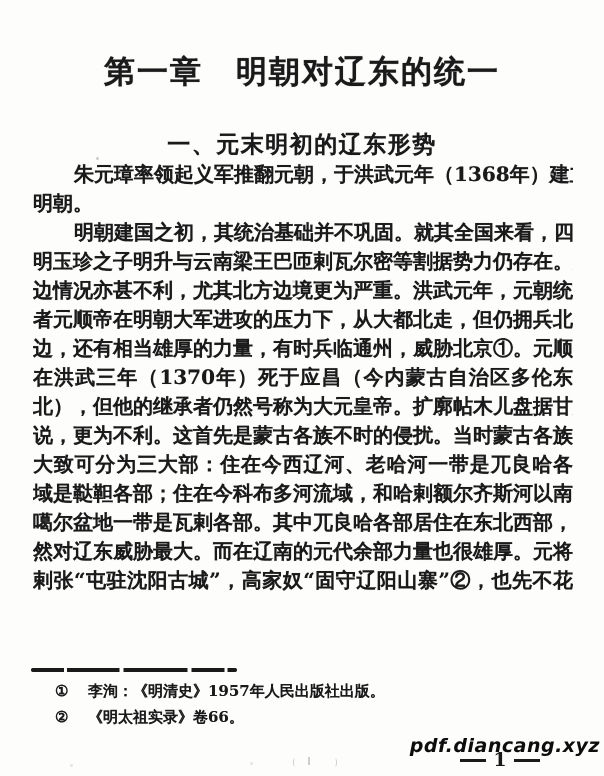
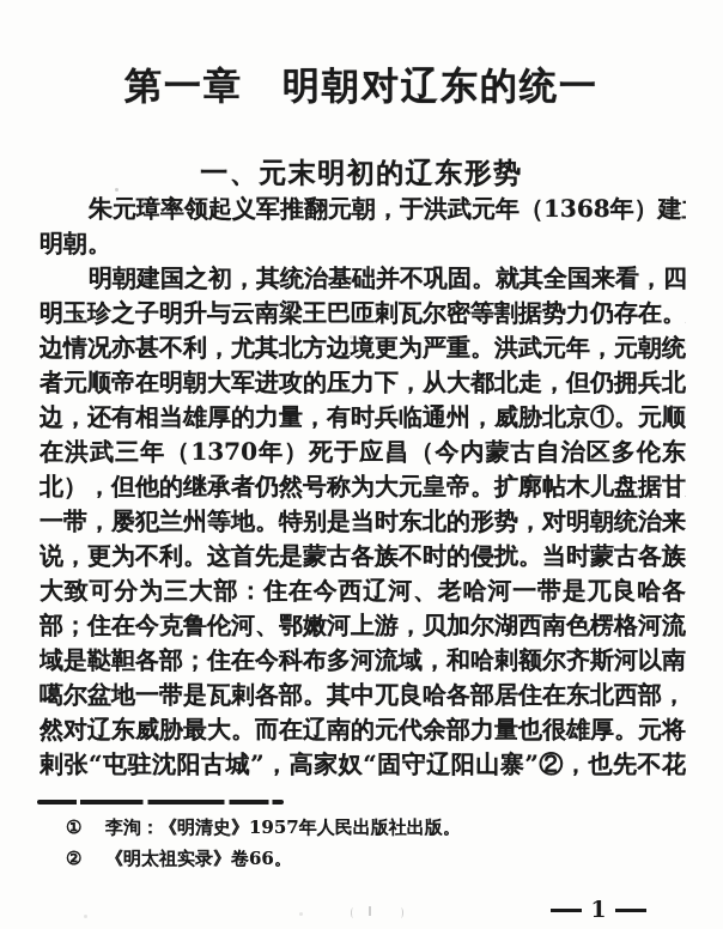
  第一章 明朝对辽东的统一
  一、元末明初的辽东形势
  朱元璋率领起义军推翻元朝，于洪武元年（1368年）建
  明朝。
  明朝建国之初，其统治基础并不巩固。就其全国来看，四
  明玉珍之子明升与云南梁王巴匝剌瓦尔密等割据势力仍存在。
  边情况亦甚不利，尤其北方边境更为严重。洪武元年，元朝统
  者元顺帝在明朝大军进攻的压力下，从大都北走，但仍拥兵北
  边，还有相当雄厚的力量，有时兵临通州，威胁北京①。元顺
  在洪武三年（1370年）死于应昌（今内蒙古自治区多伦东
  北），但他的继承者仍然号称为大元皇帝。扩廓帖木儿盘据甘
+ 一带，屡犯兰州等地。特别是当时东北的形势，对明朝统治来
  说，更为不利。这首先是蒙古各族不时的侵扰。当时蒙古各族
  大致可分为三大部：住在今西辽河、老哈河一带是兀良哈各
+ 部；住在今克鲁伦河、鄂嫩河上游，贝加尔湖西南色楞格河流
  域是鞑靼各部；住在今科布多河流域，和哈剌额尔齐斯河以南
  噶尔盆地一带是瓦剌各部。其中兀良哈各部居住在东北西部，
  然对辽东威胁最大。而在辽南的元代余部力量也很雄厚。元将
  剌张“屯驻沈阳古城”，高家奴“固守辽阳山寨”②，也先不花
  ①
  李洵：《明清史》1957年人民出版社出版。
  ②
  《明太祖实录》卷66。
- pdf.diancang.xyz
  1
